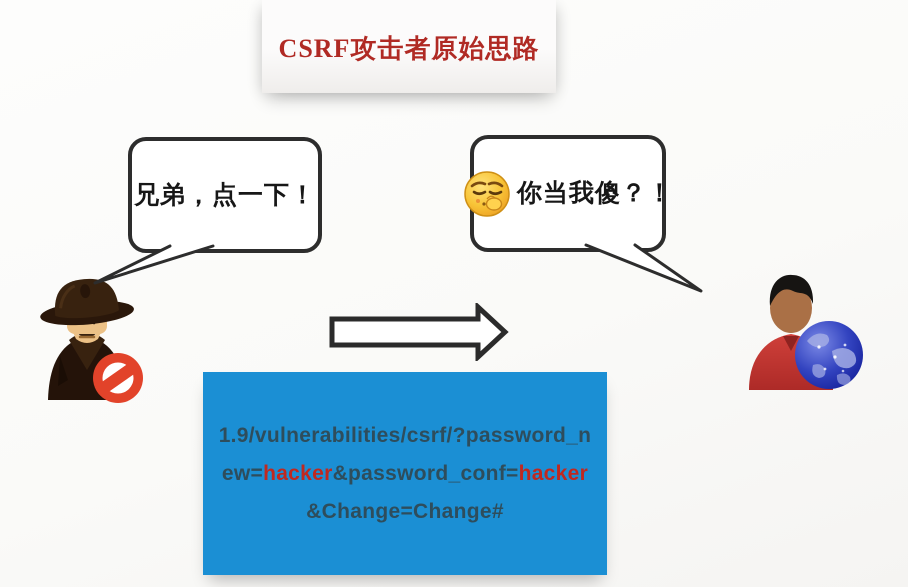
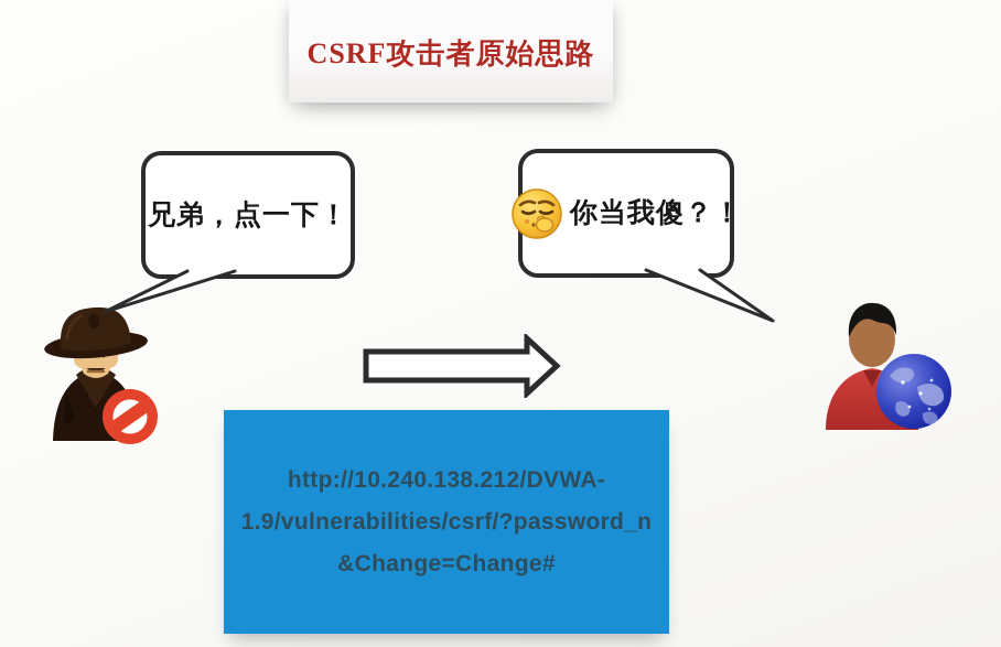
  CSRF攻击者原始思路
  兄弟，点一下！
  你当我傻？！
+ http://10.240.138.212/DVWA-
  1.9/vulnerabilities/csrf/?password_n
- ew=hacker&password_conf=hacker
  &Change=Change#
